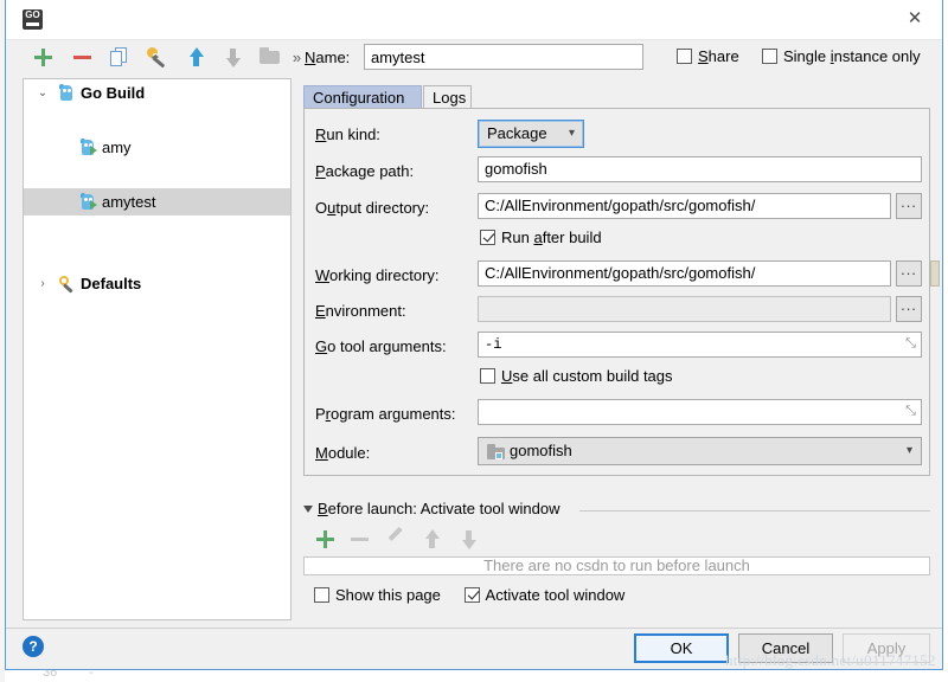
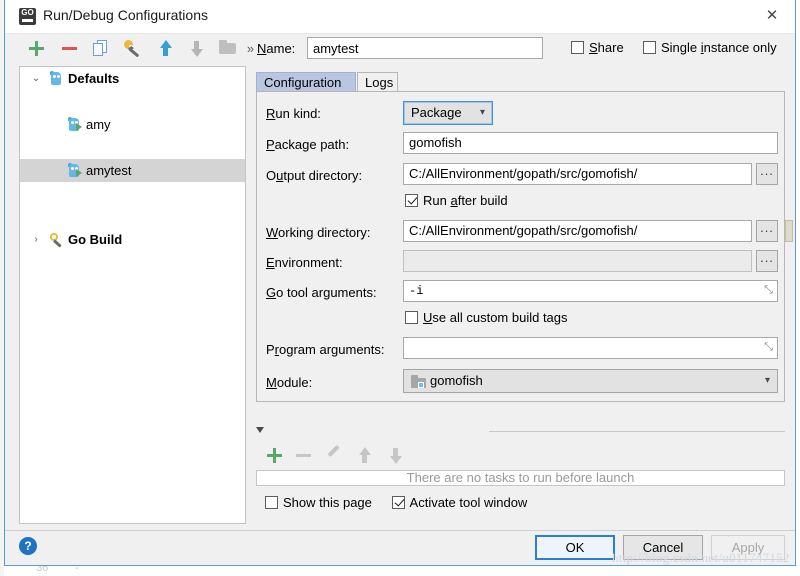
  36
  -
  GO
+ Run/Debug Configurations
  ✕
  »
  Name:
  amytest
  Share
  Single instance only
  ⌄
- Go Build
+ Defaults
  amy
  amytest
  ›
- Defaults
+ Go Build
  Configuration
  Logs
  Run kind:
  Package
  ▾
  Package path:
  gomofish
  Output directory:
  C:/AllEnvironment/gopath/src/gomofish/
  ...
  Run after build
  Working directory:
  C:/AllEnvironment/gopath/src/gomofish/
  ...
  Environment:
  ...
  Go tool arguments:
  -i
  ⤡
  Use all custom build tags
  Program arguments:
  ⤡
  Module:
  gomofish
  ▾
- Before launch: Activate tool window
- There are no csdn to run before launch
+ There are no tasks to run before launch
  Show this page Activate tool window
  ?
  OK
  Cancel
  Apply
  http://blog.csdn.net/u011747152
